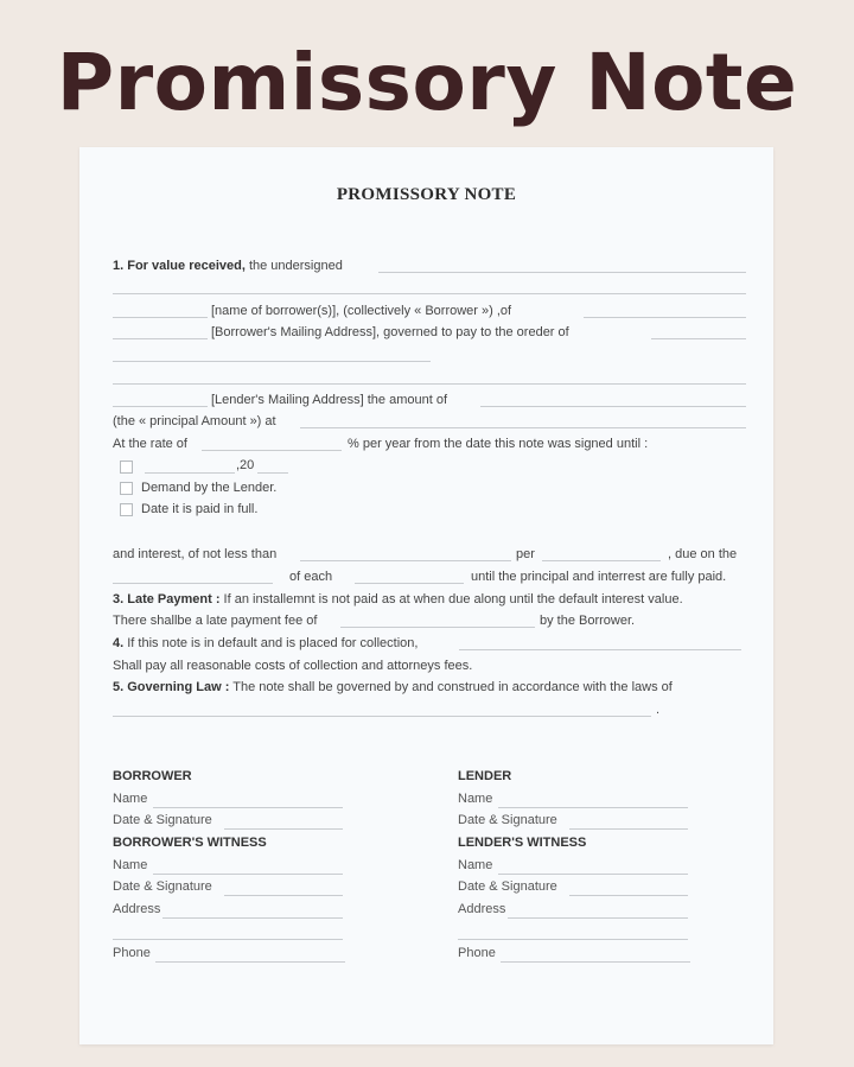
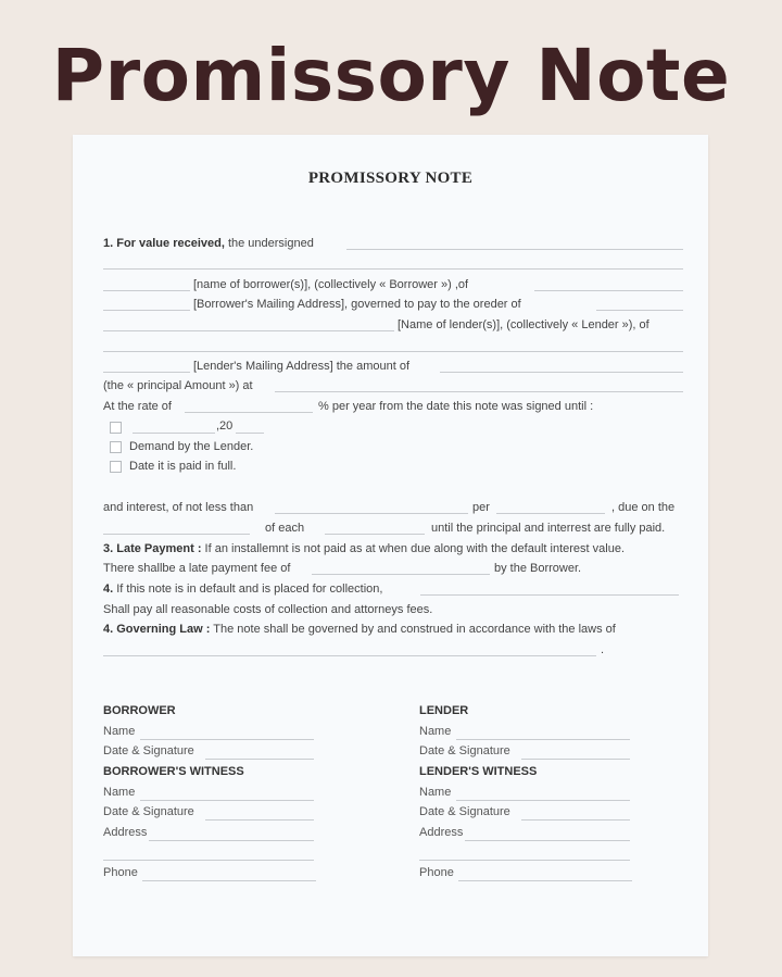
  Promissory Note
  PROMISSORY NOTE
  1. For value received, the undersigned
  [name of borrower(s)], (collectively « Borrower ») ,of
  [Borrower's Mailing Address], governed to pay to the oreder of
+ [Name of lender(s)], (collectively « Lender »), of
  [Lender's Mailing Address] the amount of
  (the « principal Amount ») at
  At the rate of
  % per year from the date this note was signed until :
  ,20
  Demand by the Lender.
  Date it is paid in full.
  and interest, of not less than
  per
  , due on the
  of each
  until the principal and interrest are fully paid.
- 3. Late Payment : If an installemnt is not paid as at when due along until the default interest value.
+ 3. Late Payment : If an installemnt is not paid as at when due along with the default interest value.
  There shallbe a late payment fee of
  by the Borrower.
  4. If this note is in default and is placed for collection,
  Shall pay all reasonable costs of collection and attorneys fees.
- 5. Governing Law : The note shall be governed by and construed in accordance with the laws of
+ 4. Governing Law : The note shall be governed by and construed in accordance with the laws of
  .
  BORROWER
  Name
  Date & Signature
  BORROWER'S WITNESS
  Name
  Date & Signature
  Address
  Phone
  LENDER
  Name
  Date & Signature
  LENDER'S WITNESS
  Name
  Date & Signature
  Address
  Phone
